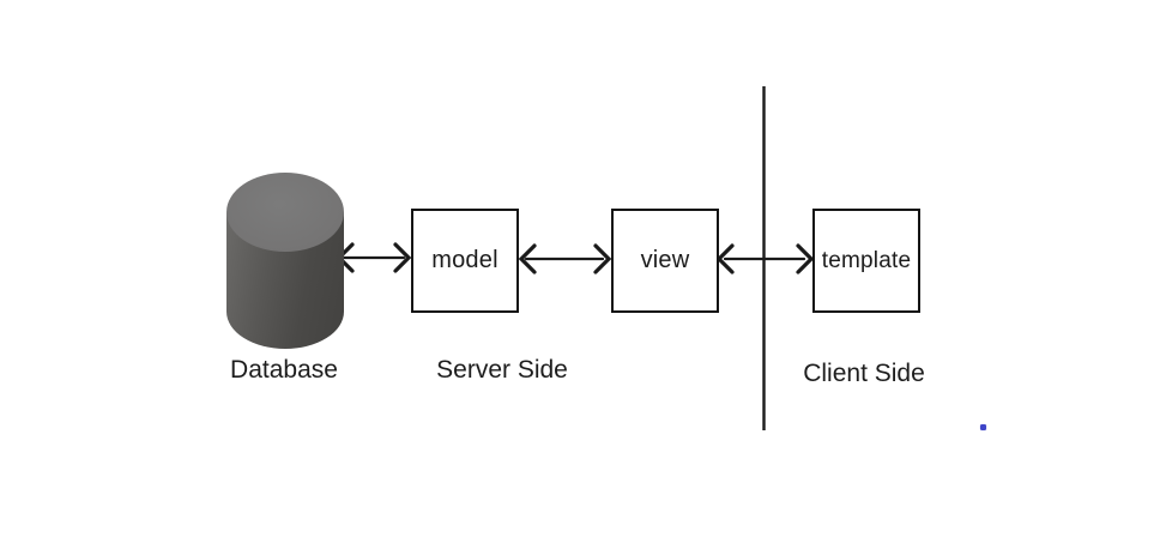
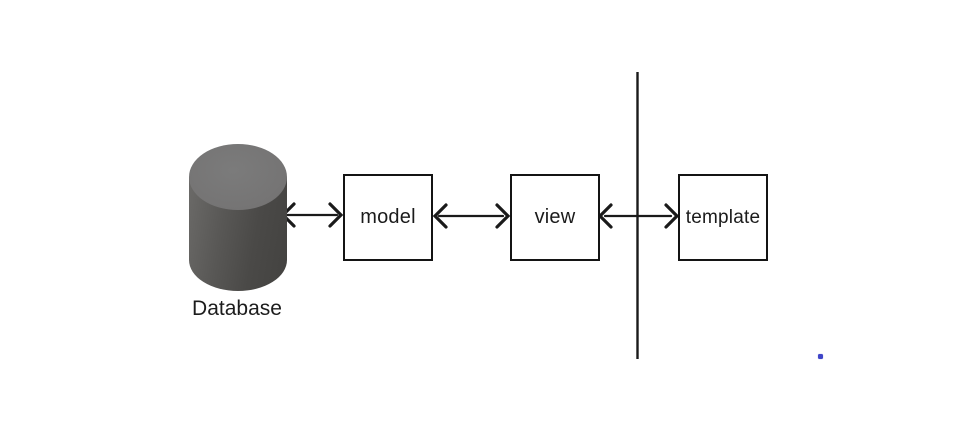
  model
  view
  template
  Database
- Server Side
- Client Side
